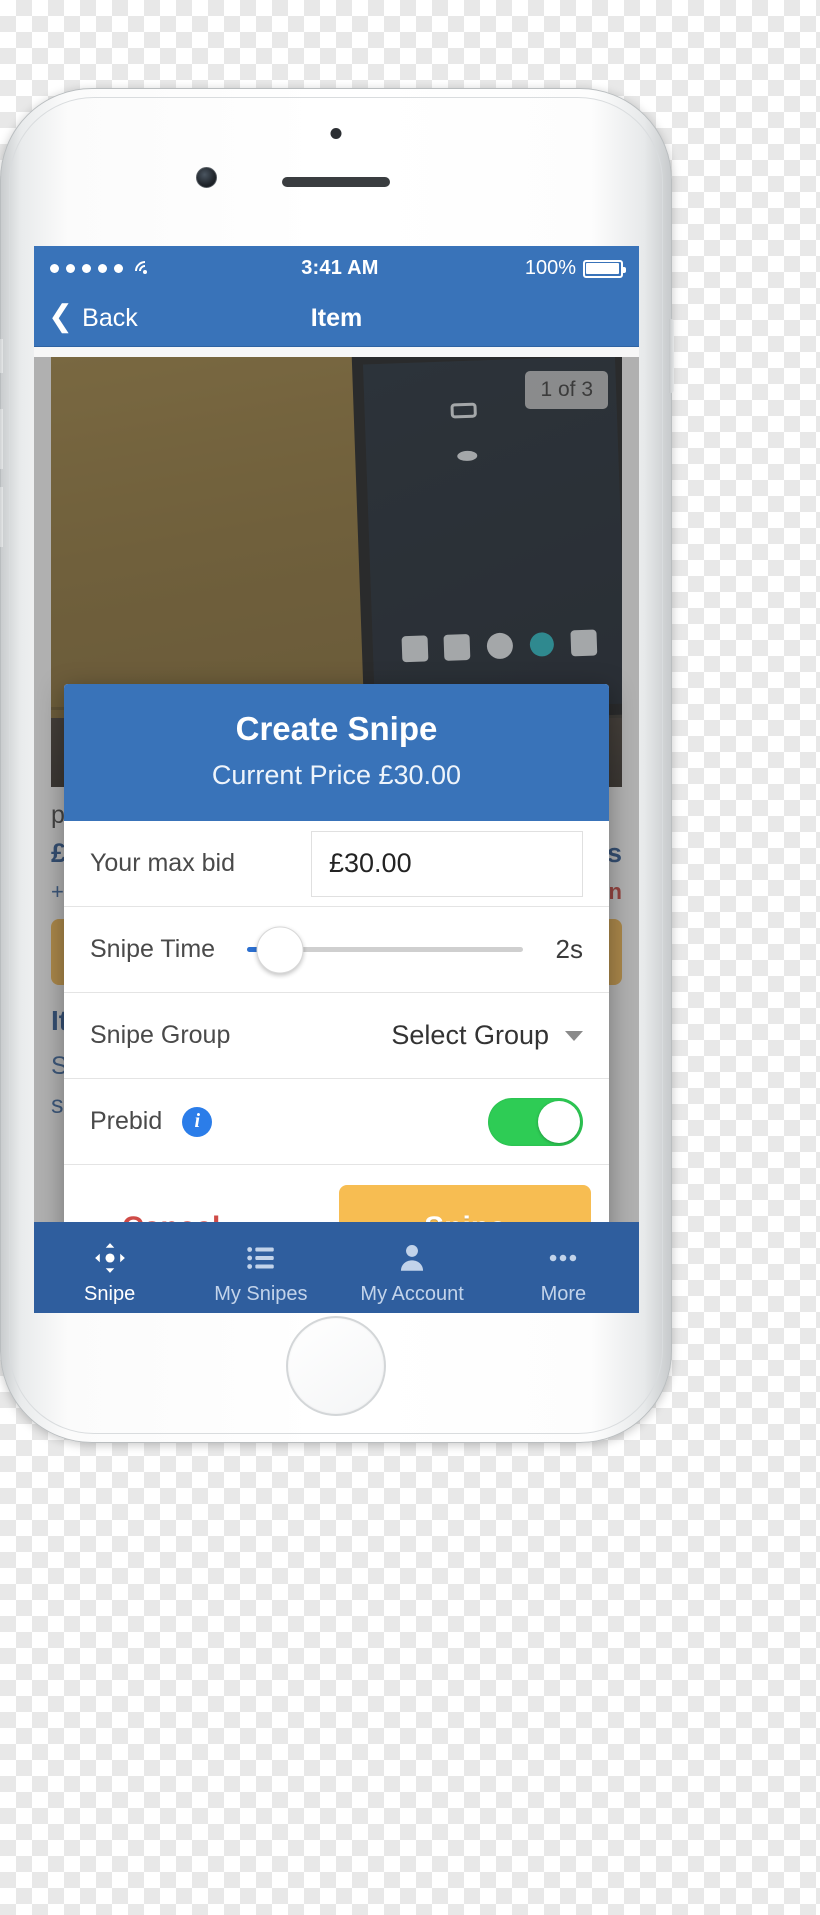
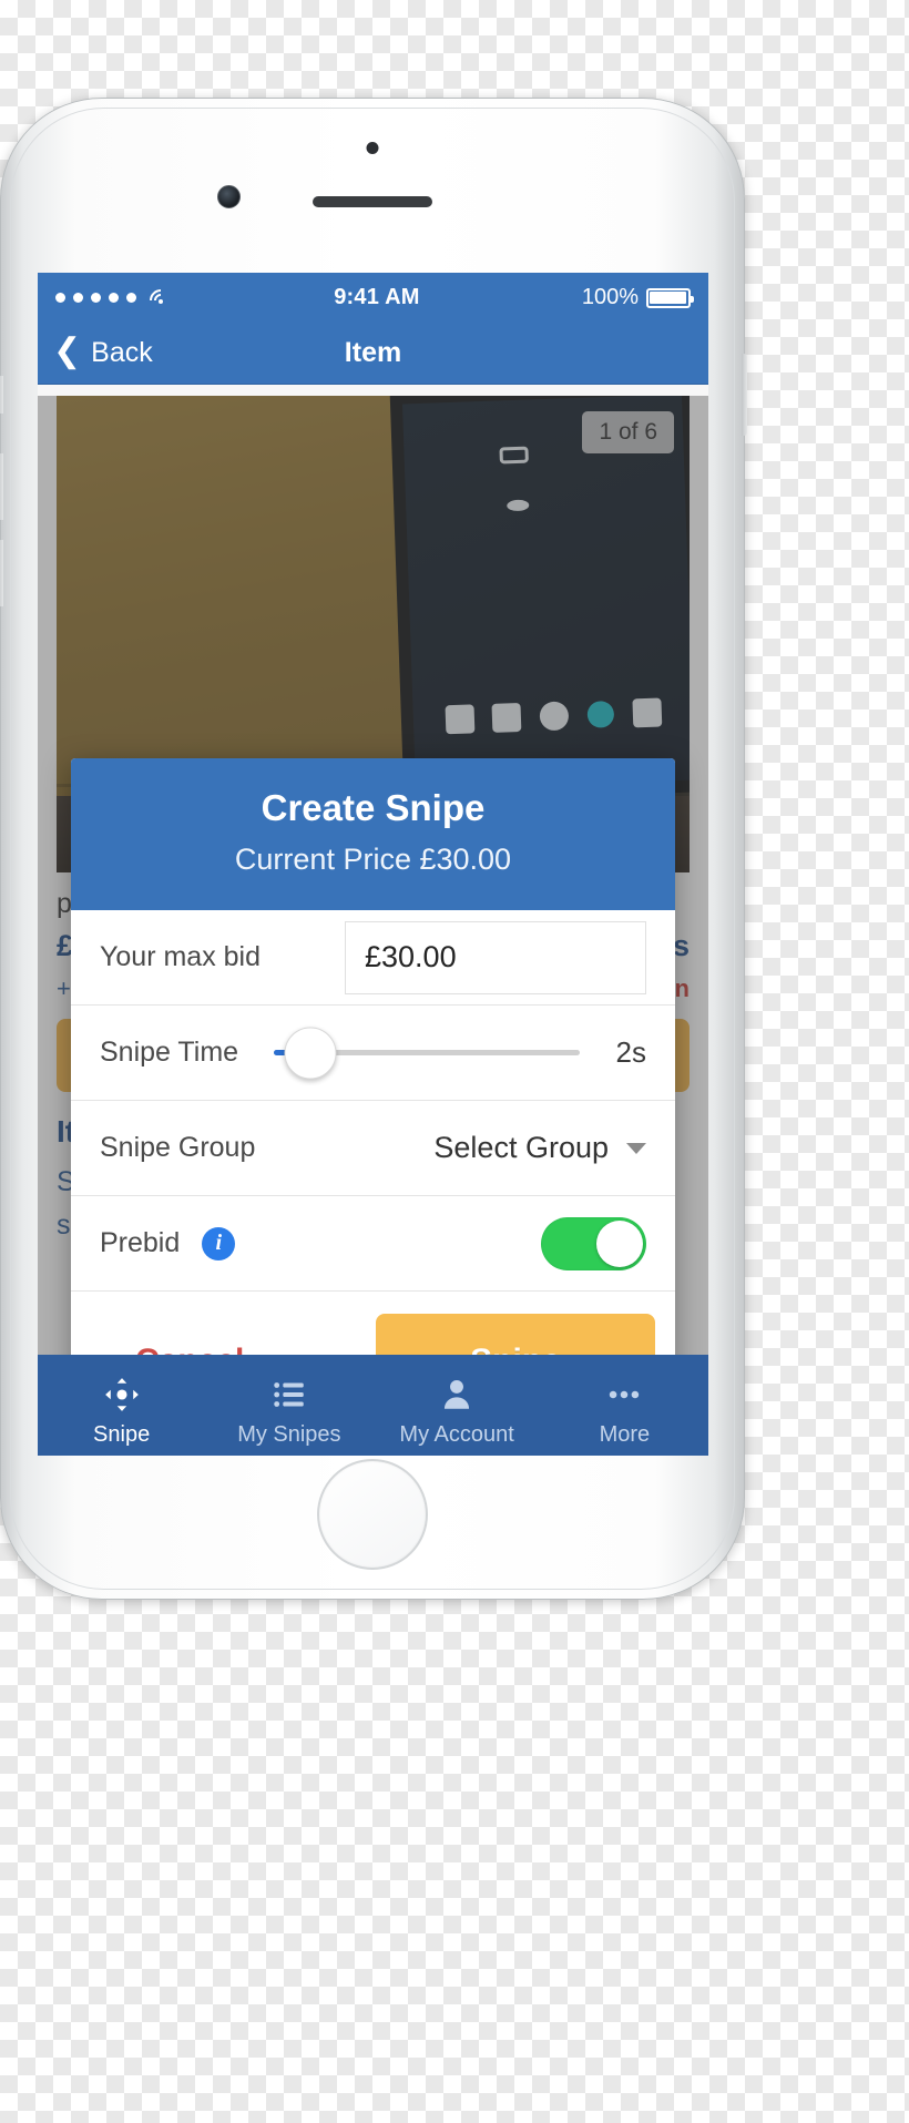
- 3:41 AM
+ 9:41 AM
  100%
  ❮
  Back
  Item
- 1 of 3
+ 1 of 6
  p
  £
  s
  +
  n
  Create Snipe
  Current Price £30.00
  Your max bid
  £30.00
  Snipe Time
  2s
  Snipe Group
  Select Group
  Prebid
  i
  Snipe
  My Snipes
  My Account
  More
